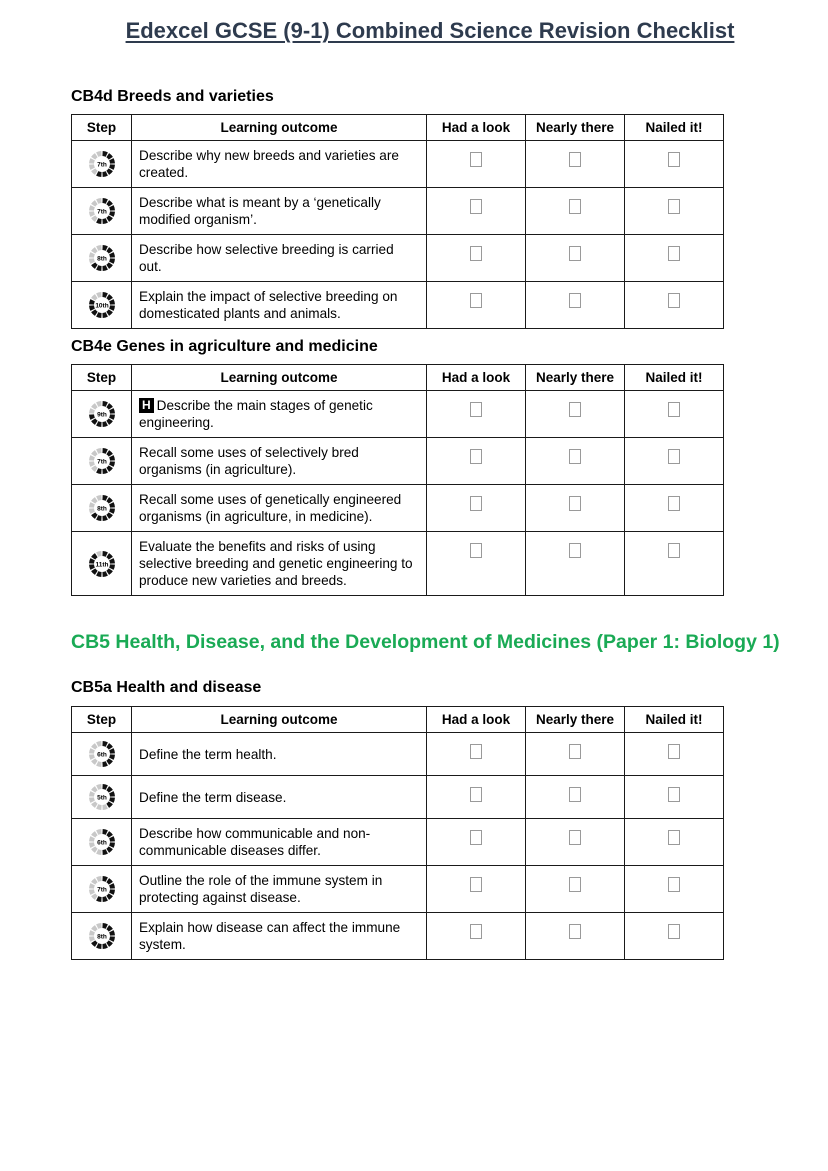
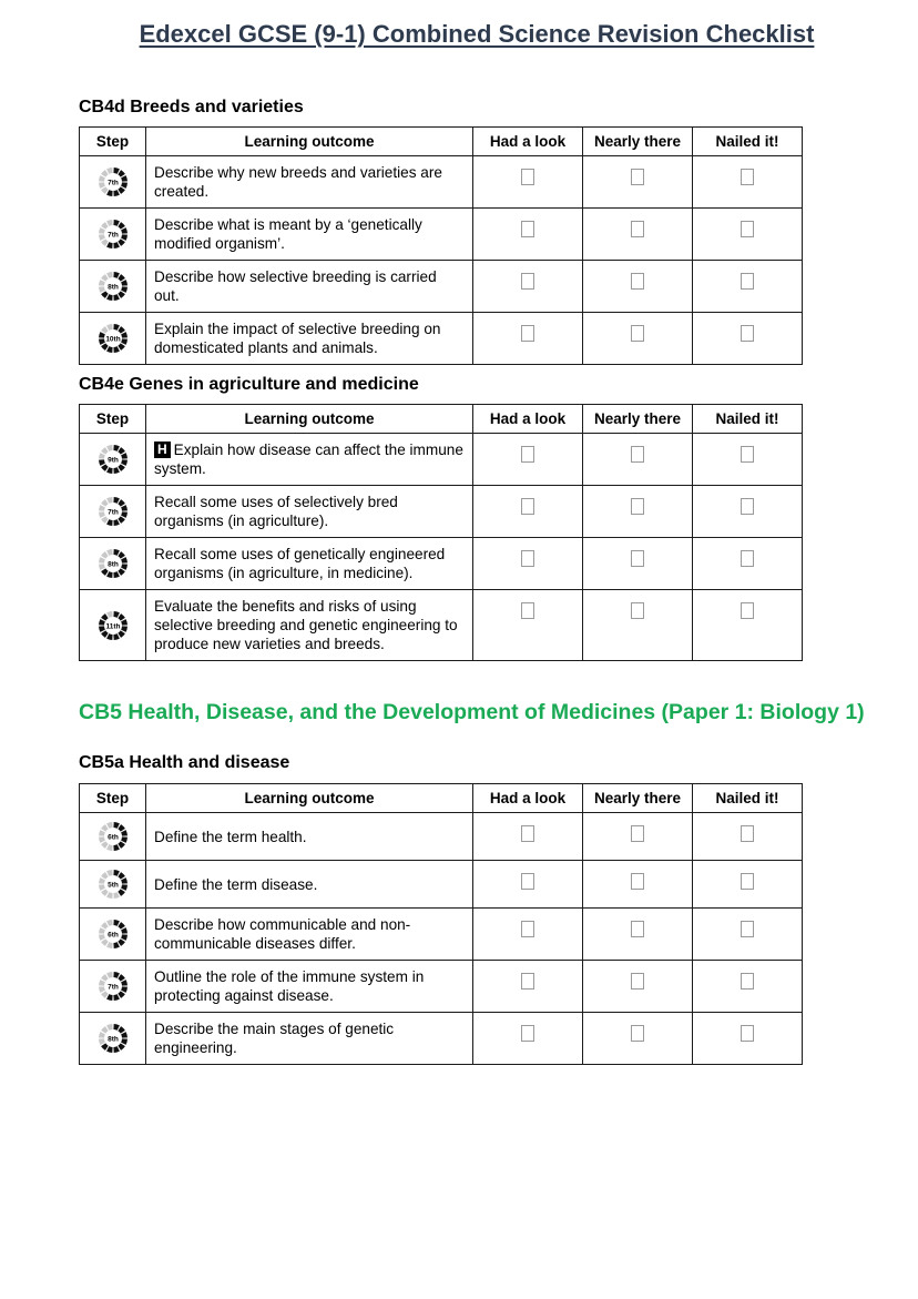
  Edexcel GCSE (9-1) Combined Science Revision Checklist
  CB4d Breeds and varieties
  Step	Learning outcome	Had a look	Nearly there	Nailed it!
  	Describe why new breeds and varieties are created.
  	Describe what is meant by a ‘genetically modified organism’.
  	Describe how selective breeding is carried out.
  	Explain the impact of selective breeding on domesticated plants and animals.
  CB4e Genes in agriculture and medicine
  Step	Learning outcome	Had a look	Nearly there	Nailed it!
- 	H Describe the main stages of genetic engineering.
+ 	H Explain how disease can affect the immune system.
  	Recall some uses of selectively bred organisms (in agriculture).
  	Recall some uses of genetically engineered organisms (in agriculture, in medicine).
  	Evaluate the benefits and risks of using selective breeding and genetic engineering to produce new varieties and breeds.
  CB5 Health, Disease, and the Development of Medicines (Paper 1: Biology 1)
  CB5a Health and disease
  Step	Learning outcome	Had a look	Nearly there	Nailed it!
  	Define the term health.
  	Define the term disease.
  	Describe how communicable and non-communicable diseases differ.
  	Outline the role of the immune system in protecting against disease.
- 	Explain how disease can affect the immune system.
+ 	Describe the main stages of genetic engineering.
